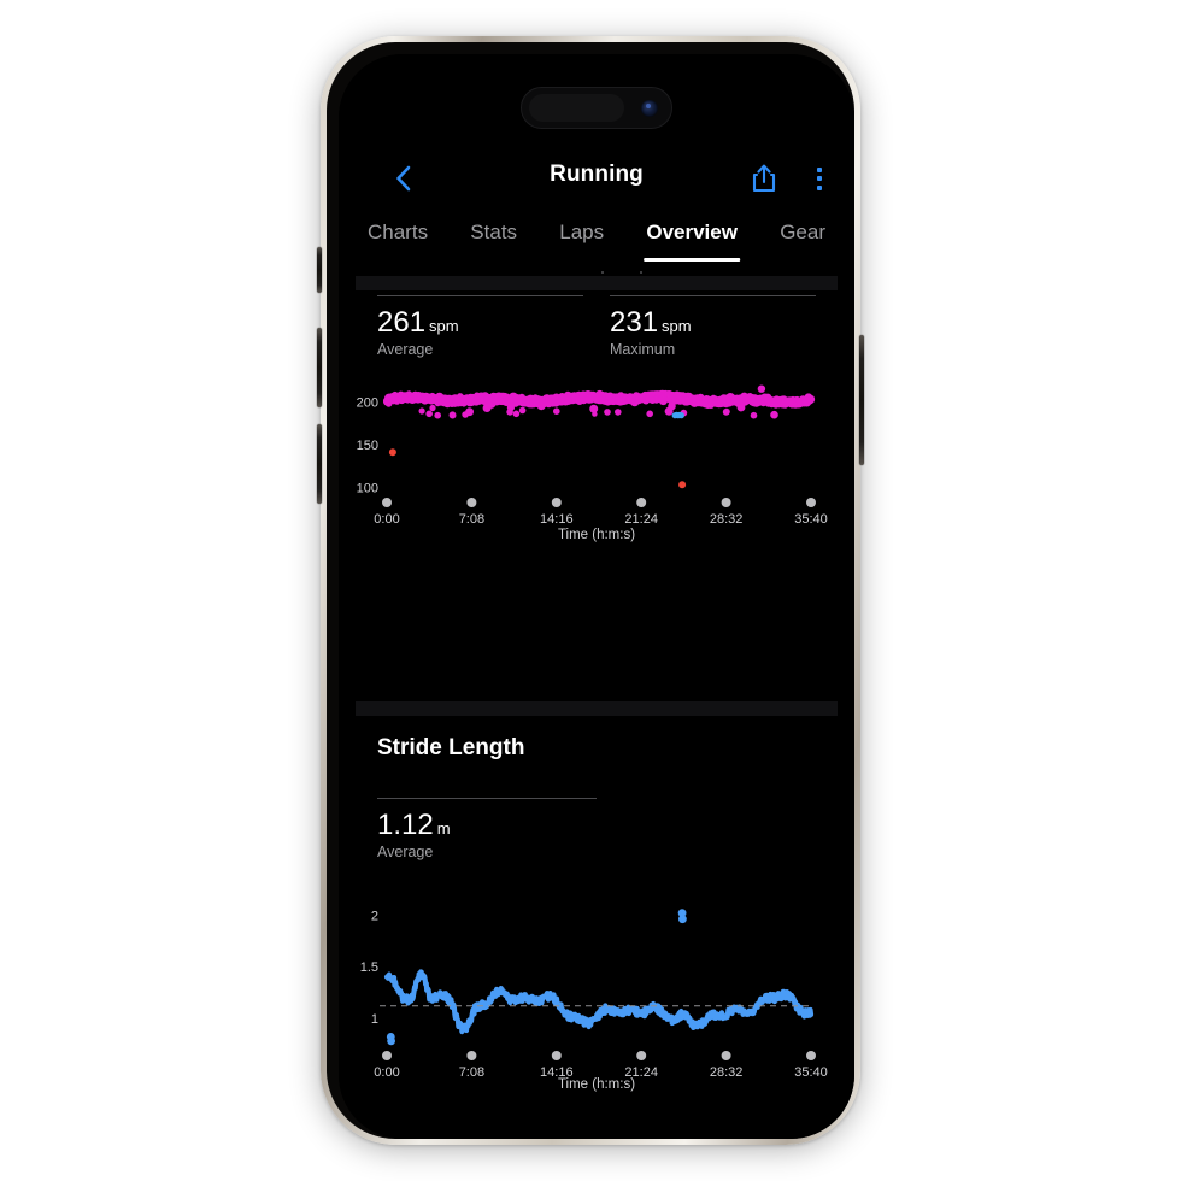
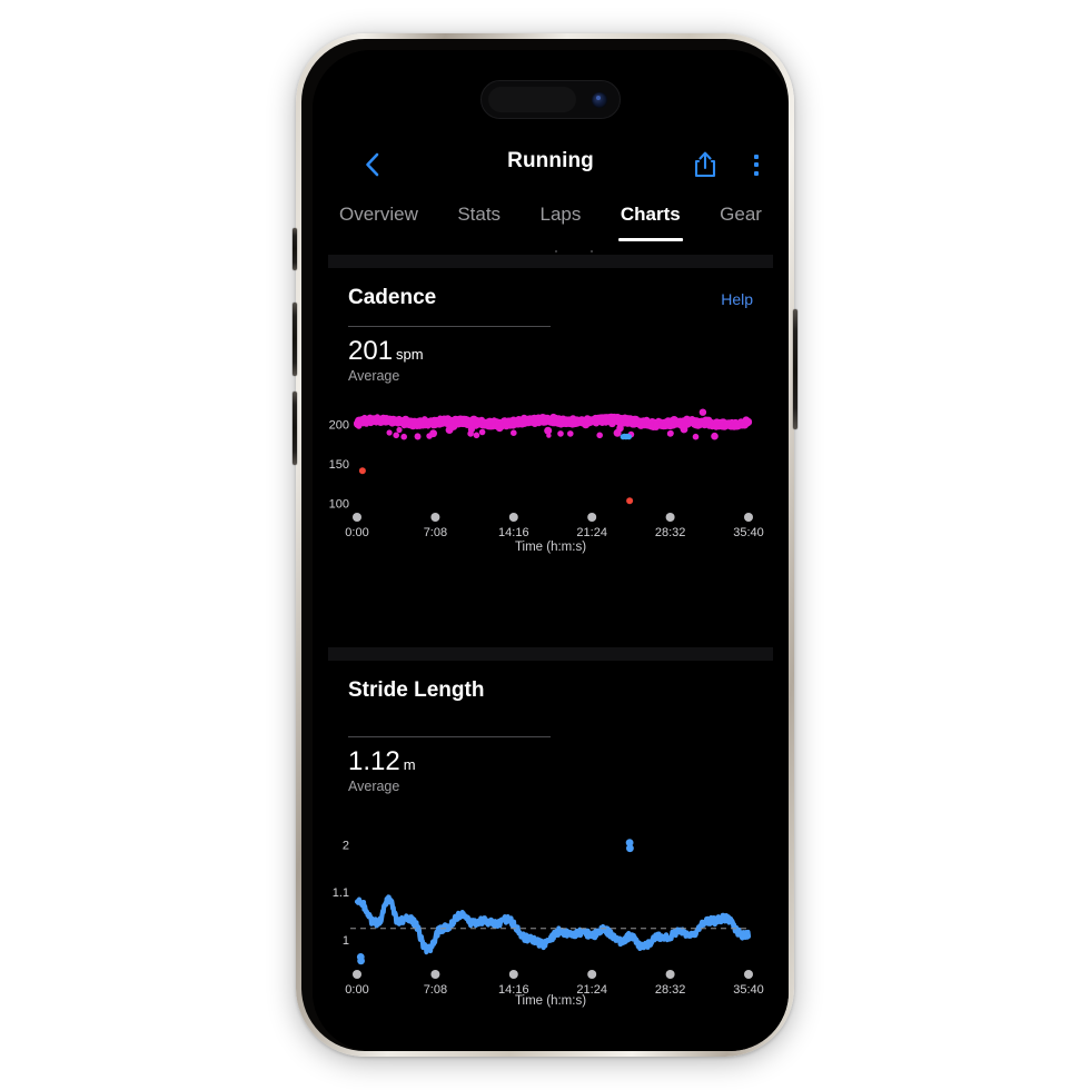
  Running
- Charts
+ Overview
  Stats
  Laps
- Overview
+ Charts
  Gear
+ Cadence
+ Help
- 261 spm
+ 201 spm
  Average
- 231 spm
- Maximum
  200
  150
  100
  0:00
  7:08
  14:16
  21:24
  28:32
  35:40
  Time (h:m:s)
  Stride Length
  1.12 m
  Average
  2
- 1.5
+ 1.1
  1
  0:00
  7:08
  14:16
  21:24
  28:32
  35:40
  Time (h:m:s)
